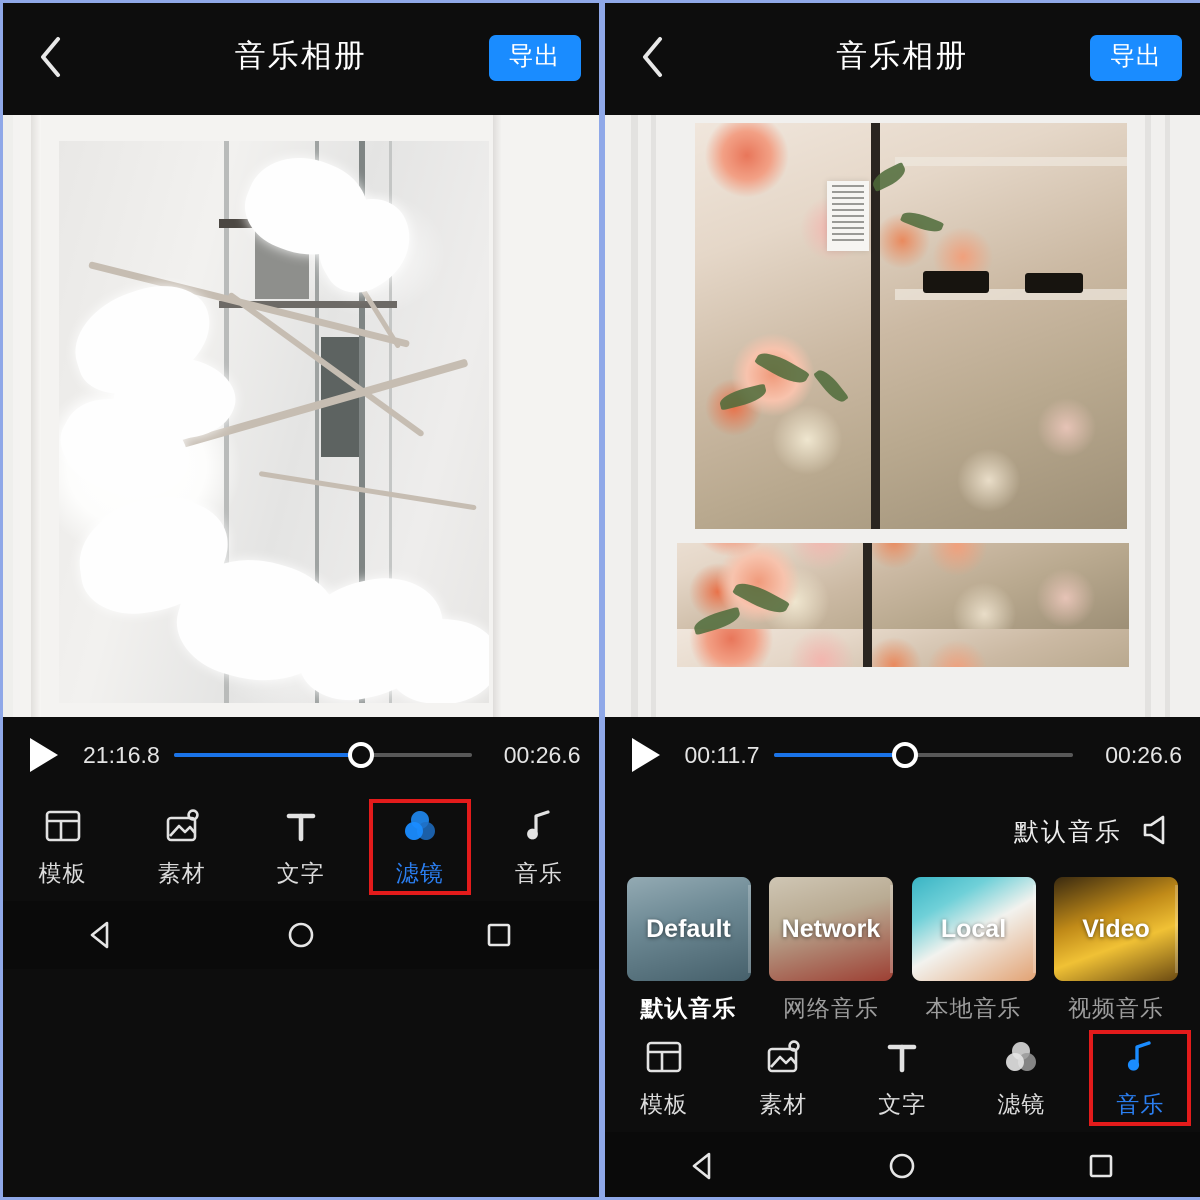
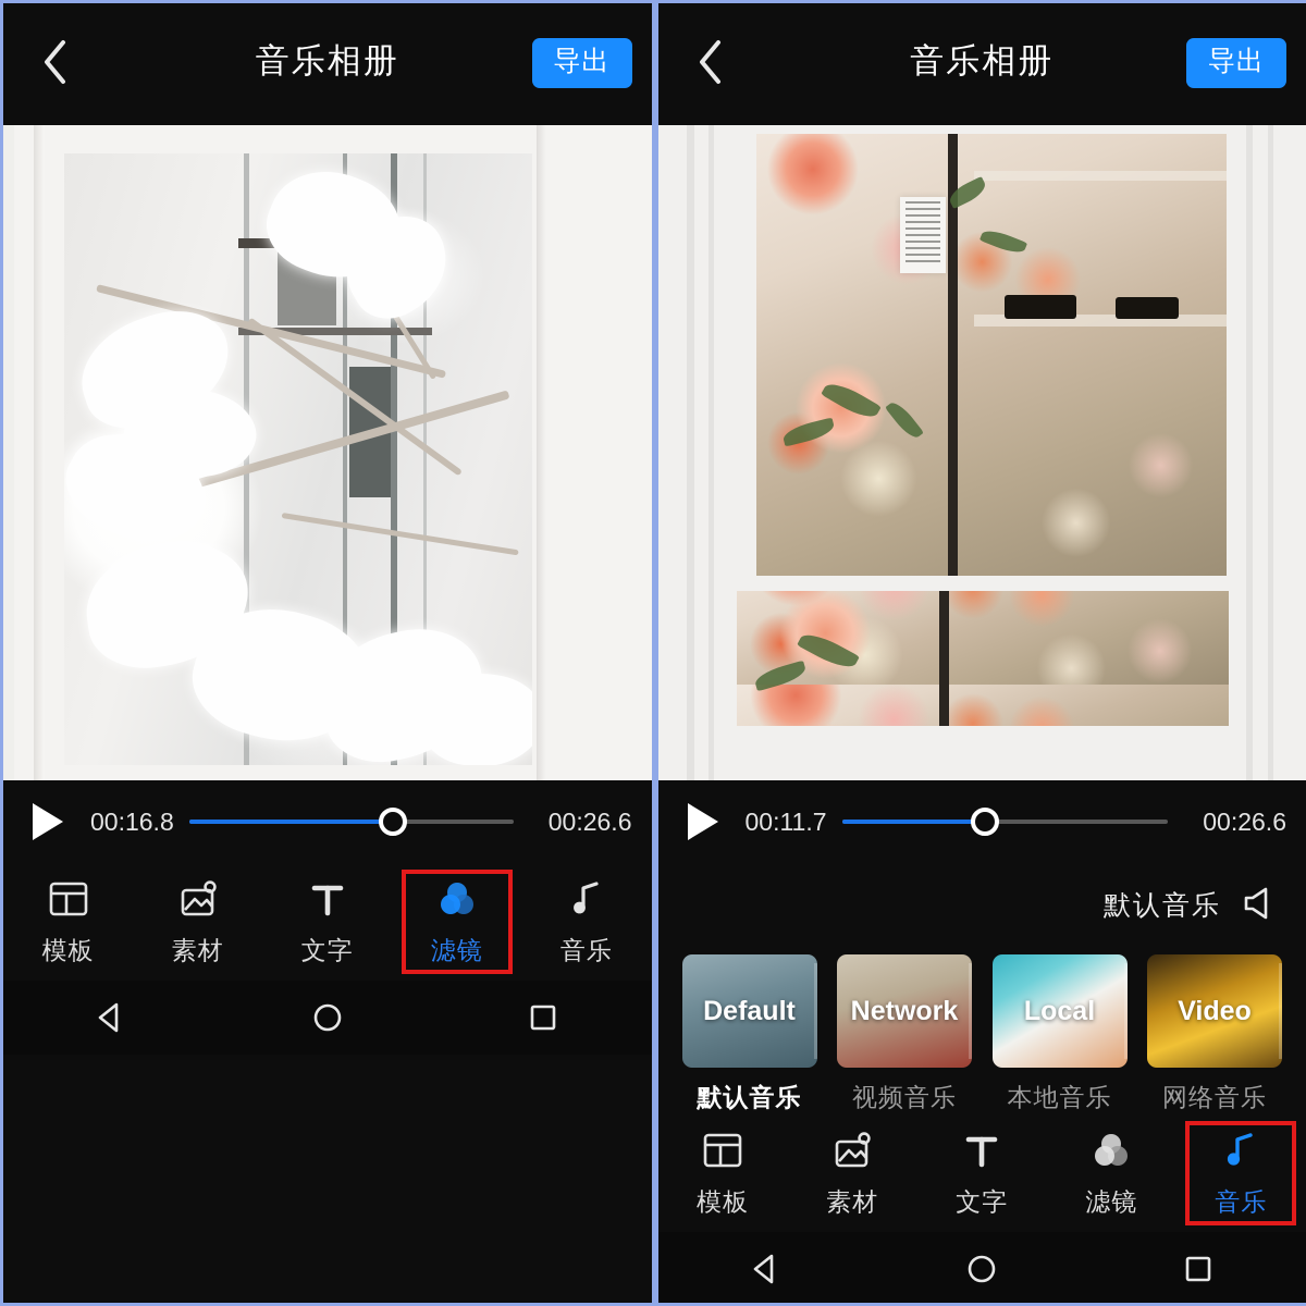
  音乐相册
  导出
- 21:16.8
+ 00:16.8
  00:26.6
  模板
  素材
  文字
  滤镜
  音乐
  音乐相册
  导出
  00:11.7
  00:26.6
  默认音乐
  Default
  默认音乐
  Network
- 网络音乐
+ 视频音乐
  Local
  本地音乐
  Video
- 视频音乐
+ 网络音乐
  模板
  素材
  文字
  滤镜
  音乐
